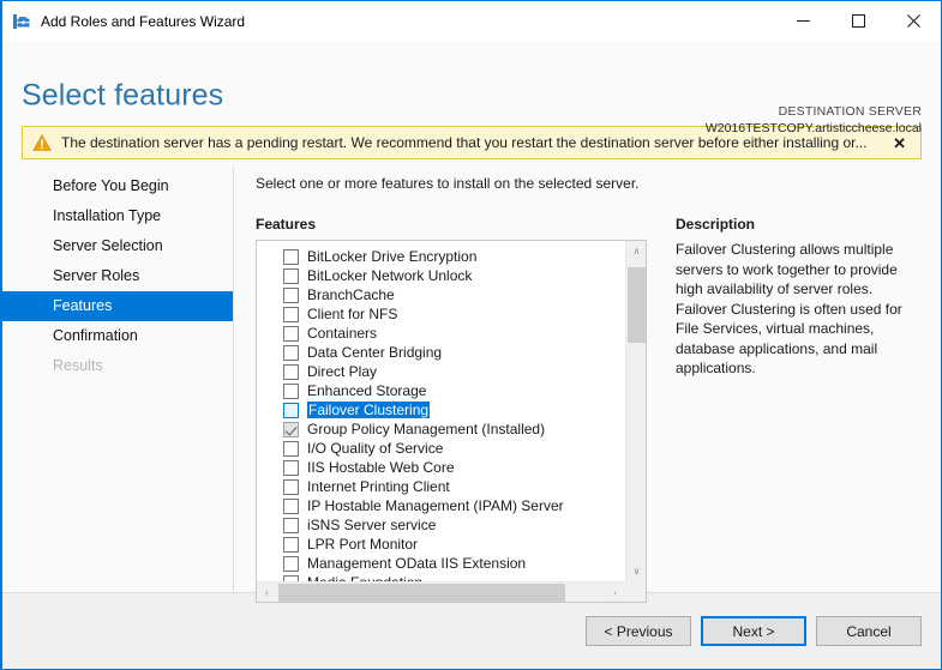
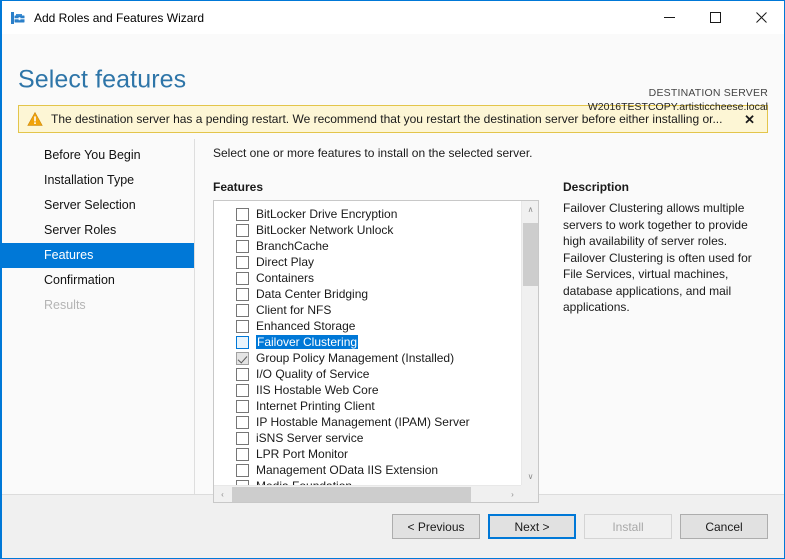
  Add Roles and Features Wizard
  Select features
  DESTINATION SERVER
  W2016TESTCOPY.artisticcheese.local
  The destination server has a pending restart. We recommend that you restart the destination server before either installing or...
  ✕
  Before You Begin
  Installation Type
  Server Selection
  Server Roles
  Features
  Confirmation
  Results
  Select one or more features to install on the selected server.
  Features
  BitLocker Drive Encryption
  BitLocker Network Unlock
  BranchCache
- Client for NFS
+ Direct Play
  Containers
  Data Center Bridging
- Direct Play
+ Client for NFS
  Enhanced Storage
  Failover Clustering
  Group Policy Management (Installed)
  I/O Quality of Service
  IIS Hostable Web Core
  Internet Printing Client
  IP Hostable Management (IPAM) Server
  iSNS Server service
  LPR Port Monitor
  Management OData IIS Extension
  ∧
  ∨
  ‹
  ›
  Description
  Failover Clustering allows multiple servers to work together to provide high availability of server roles. Failover Clustering is often used for File Services, virtual machines, database applications, and mail applications.
  < Previous
  Next >
+ Install
  Cancel
